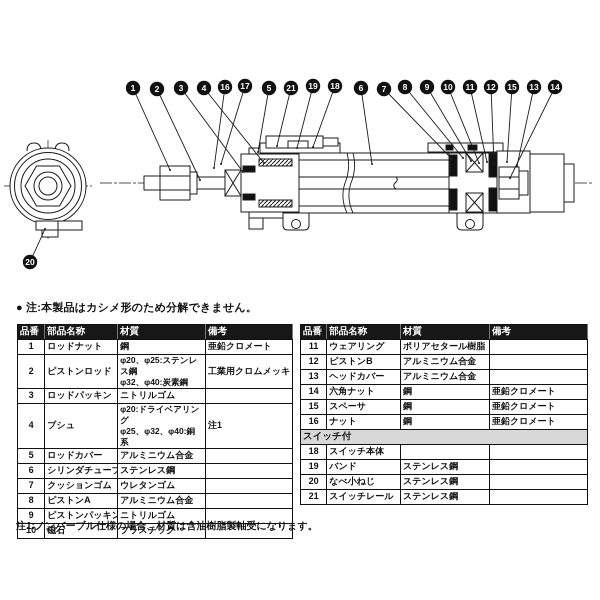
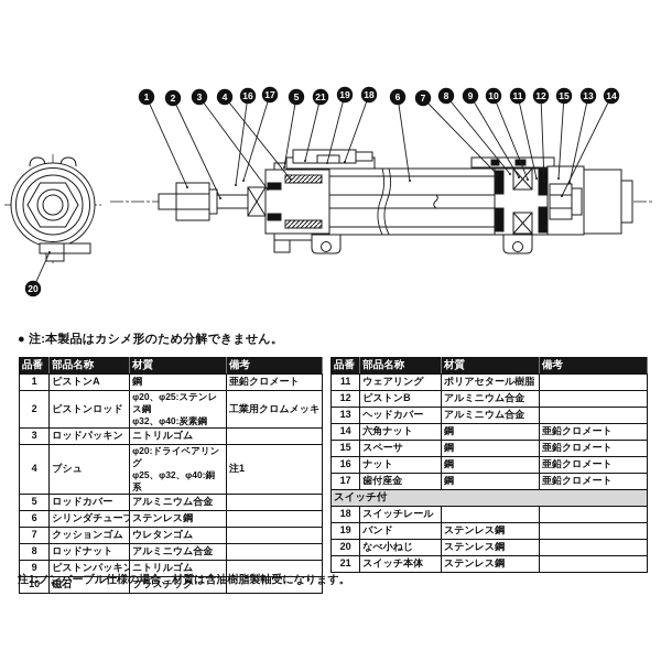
  1
  2
  3
  4
  16
  17
  5
  21
  19
  18
  6
  7
  8
  9
  10
  11
  12
  15
  13
  14
  20
  ● 注:本製品はカシメ形のため分解できません。
  品番	部品名称	材質	備考
- 1	ロッドナット	鋼	亜鉛クロメート
+ 1	ピストンA	鋼	亜鉛クロメート
  2	ピストンロッド	φ20、φ25:ステンレス鋼φ32、φ40:炭素鋼	工業用クロムメッキ
  3	ロッドパッキン	ニトリルゴム
  4	ブシュ	φ20:ドライベアリングφ25、φ32、φ40:銅系	注1
  5	ロッドカバー	アルミニウム合金
  6	シリンダチューブ	ステンレス鋼
  7	クッションゴム	ウレタンゴム
- 8	ピストンA	アルミニウム合金
+ 8	ロッドナット	アルミニウム合金
  9	ピストンパッキン	ニトリルゴム
  10	磁石	プラスチック
  品番	部品名称	材質	備考
  11	ウェアリング	ポリアセタール樹脂
  12	ピストンB	アルミニウム合金
  13	ヘッドカバー	アルミニウム合金
  14	六角ナット	鋼	亜鉛クロメート
  15	スペーサ	鋼	亜鉛クロメート
  16	ナット	鋼	亜鉛クロメート
+ 17	歯付座金	鋼	亜鉛クロメート
  スイッチ付
- 18	スイッチ本体
+ 18	スイッチレール
  19	バンド	ステンレス鋼
  20	なべ小ねじ	ステンレス鋼
- 21	スイッチレール	ステンレス鋼
+ 21	スイッチ本体	ステンレス鋼
  注1:ノンバーブル仕様の場合、材質は含油樹脂製軸受になります。
